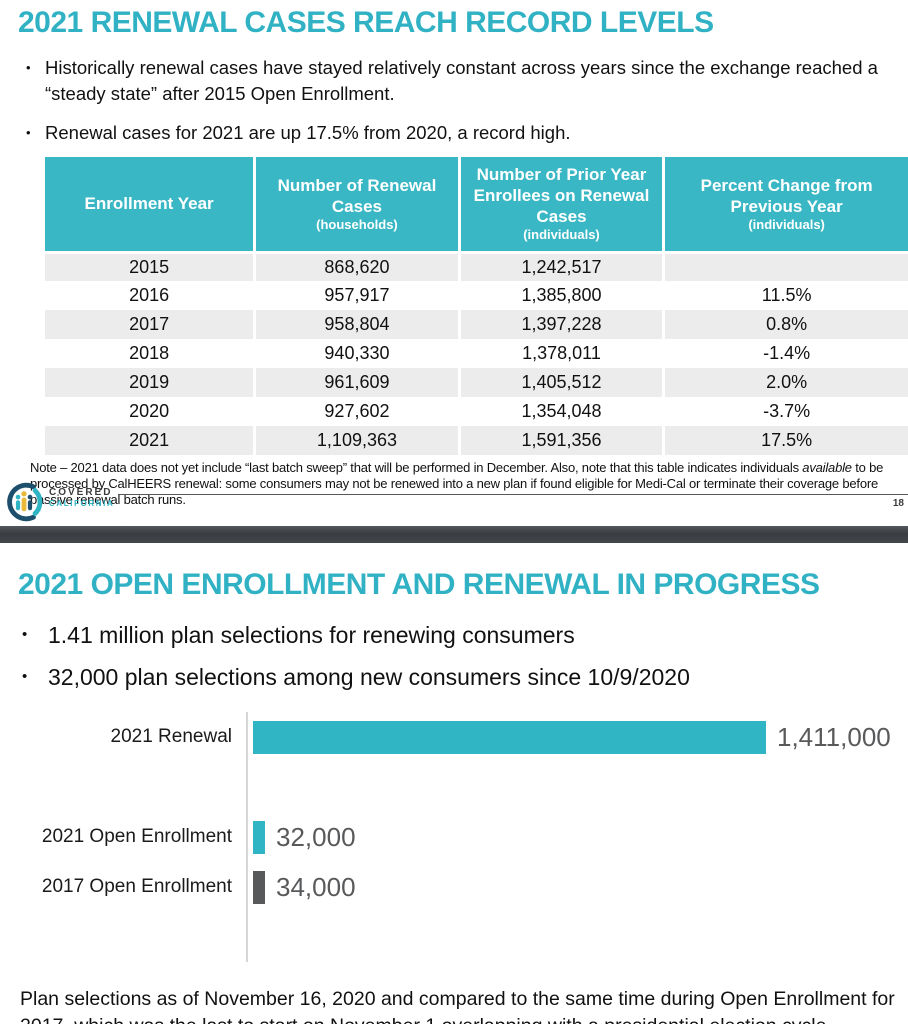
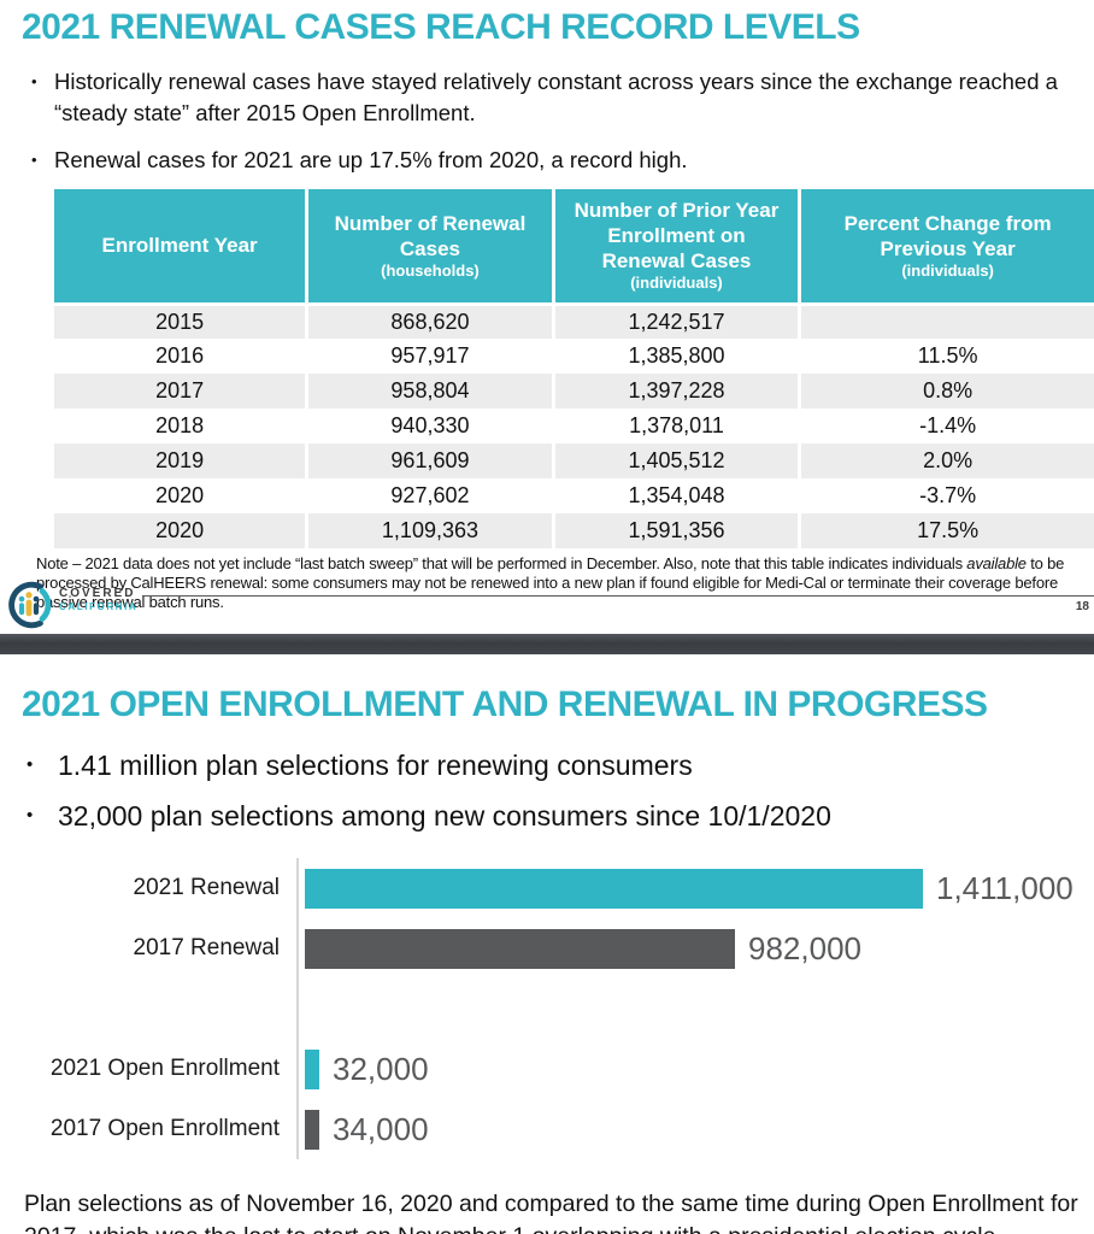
  2021 RENEWAL CASES REACH RECORD LEVELS
  •
  Historically renewal cases have stayed relatively constant across years since the exchange reached a “steady state” after 2015 Open Enrollment.
  •
  Renewal cases for 2021 are up 17.5% from 2020, a record high.
- Enrollment Year	Number of Renewal Cases(households)	Number of Prior Year Enrollees on Renewal Cases(individuals)	Percent Change from Previous Year(individuals)
+ Enrollment Year	Number of Renewal Cases(households)	Number of Prior Year Enrollment on Renewal Cases(individuals)	Percent Change from Previous Year(individuals)
  2015	868,620	1,242,517
  2016	957,917	1,385,800	11.5%
  2017	958,804	1,397,228	0.8%
  2018	940,330	1,378,011	-1.4%
  2019	961,609	1,405,512	2.0%
  2020	927,602	1,354,048	-3.7%
- 2021	1,109,363	1,591,356	17.5%
+ 2020	1,109,363	1,591,356	17.5%
  Note – 2021 data does not yet include “last batch sweep” that will be performed in December. Also, note that this table indicates individuals available to be processed by CalHEERS renewal: some consumers may not be renewed into a new plan if found eligible for Medi-Cal or terminate their coverage before pssive renewal batch runs.
  COVERED
  CALIFORNIA
  18
  2021 OPEN ENROLLMENT AND RENEWAL IN PROGRESS
  •
  1.41 million plan selections for renewing consumers
  •
- 32,000 plan selections among new consumers since 10/9/2020
+ 32,000 plan selections among new consumers since 10/1/2020
  2021 Renewal
  1,411,000
+ 2017 Renewal
+ 982,000
  2021 Open Enrollment
  32,000
  2017 Open Enrollment
  34,000
